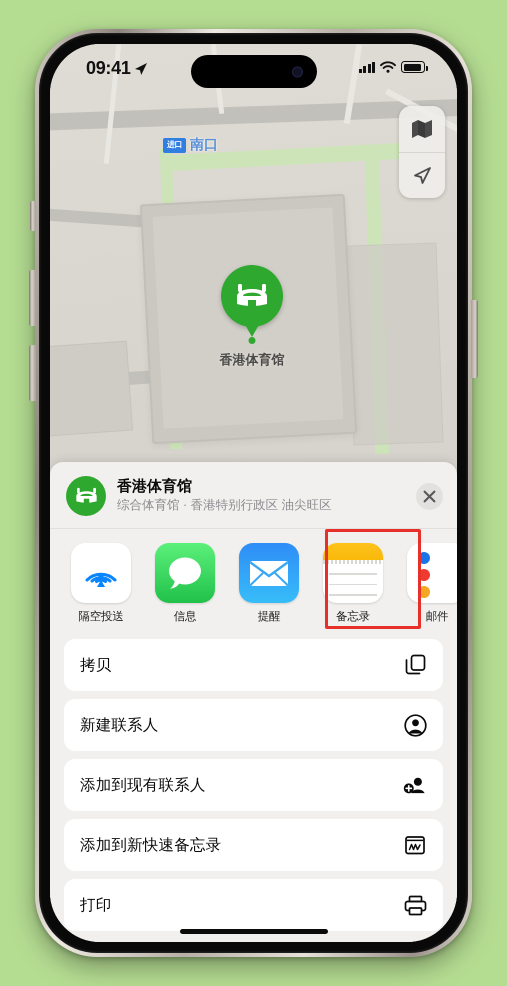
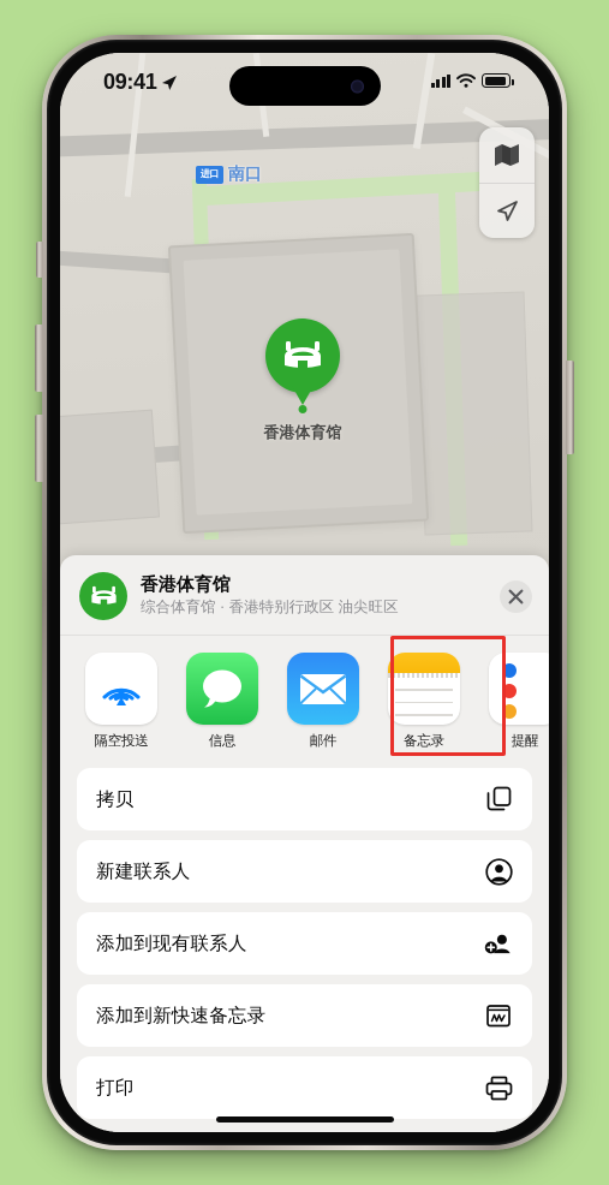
  进口
  南口
  香港体育馆
  09:41
  香港体育馆
  综合体育馆 · 香港特别行政区 油尖旺区
  隔空投送
  信息
- 提醒
+ 邮件
  备忘录
- 邮件
+ 提醒
  拷贝
  新建联系人
  添加到现有联系人
  添加到新快速备忘录
  打印
